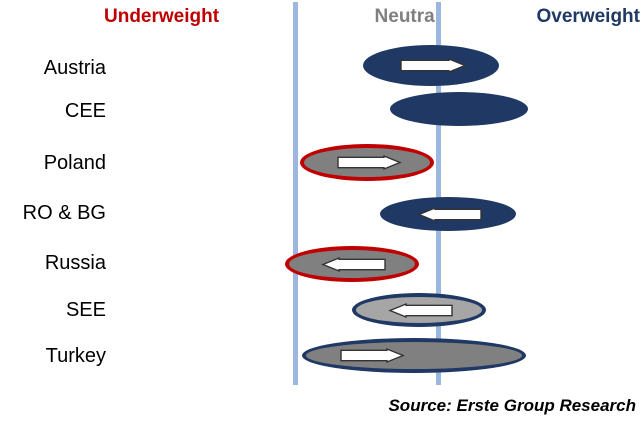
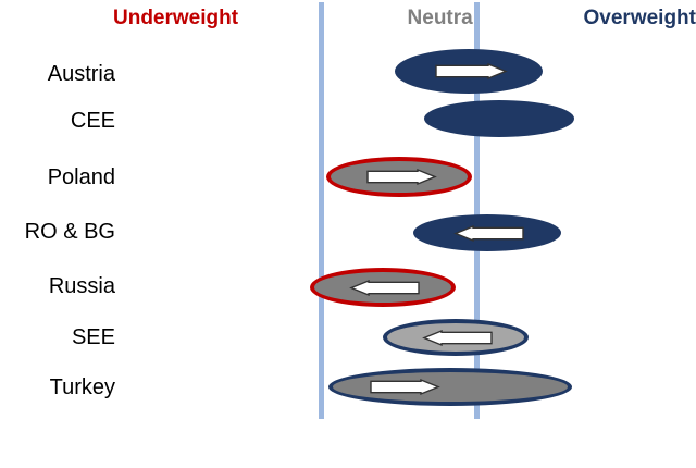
  Underweight
  Neutra
  Overweight
  Austria
  CEE
  Poland
  RO & BG
  Russia
  SEE
  Turkey
- Source: Erste Group Research
